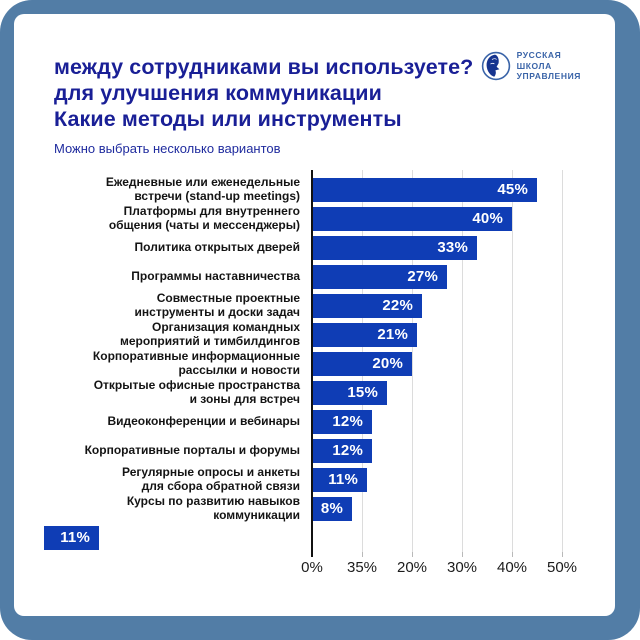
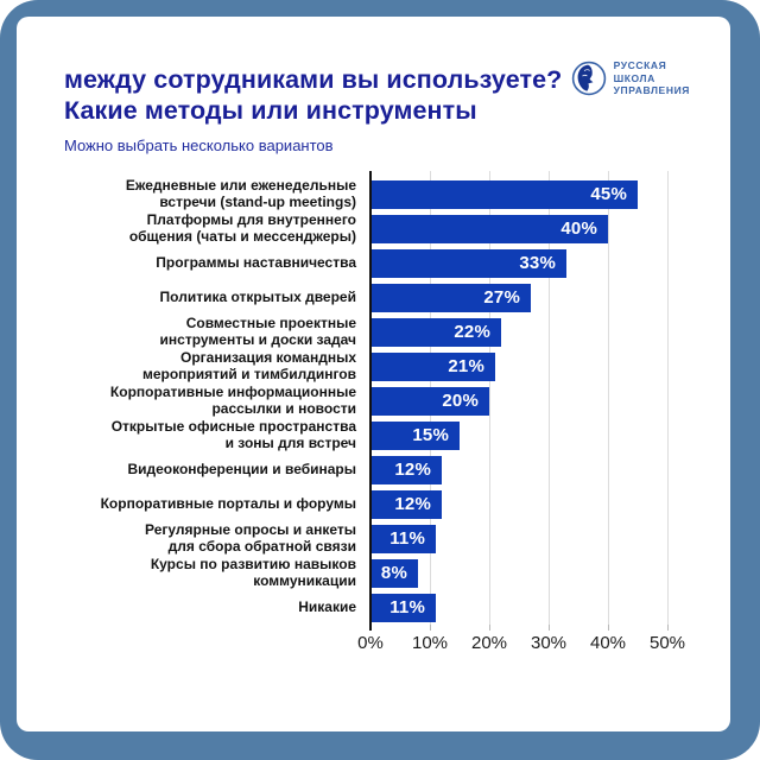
  РУССКАЯ
  ШКОЛА
  УПРАВЛЕНИЯ
  между сотрудниками вы используете?
- для улучшения коммуникации
  Какие методы или инструменты
  Можно выбрать несколько вариантов
  Ежедневные или еженедельные
  встречи (stand-up meetings)
  45%
  Платформы для внутреннего
  общения (чаты и мессенджеры)
  40%
- Политика открытых дверей
+ Программы наставничества
  33%
- Программы наставничества
+ Политика открытых дверей
  27%
  Совместные проектные
  инструменты и доски задач
  22%
  Организация командных
  мероприятий и тимбилдингов
  21%
  Корпоративные информационные
  рассылки и новости
  20%
  Открытые офисные пространства
  и зоны для встреч
  15%
  Видеоконференции и вебинары
  12%
  Корпоративные порталы и форумы
  12%
  Регулярные опросы и анкеты
  для сбора обратной связи
  11%
  Курсы по развитию навыков коммуникации
  8%
+ Никакие
  11%
  0%
- 35%
+ 10%
  20%
  30%
  40%
  50%
